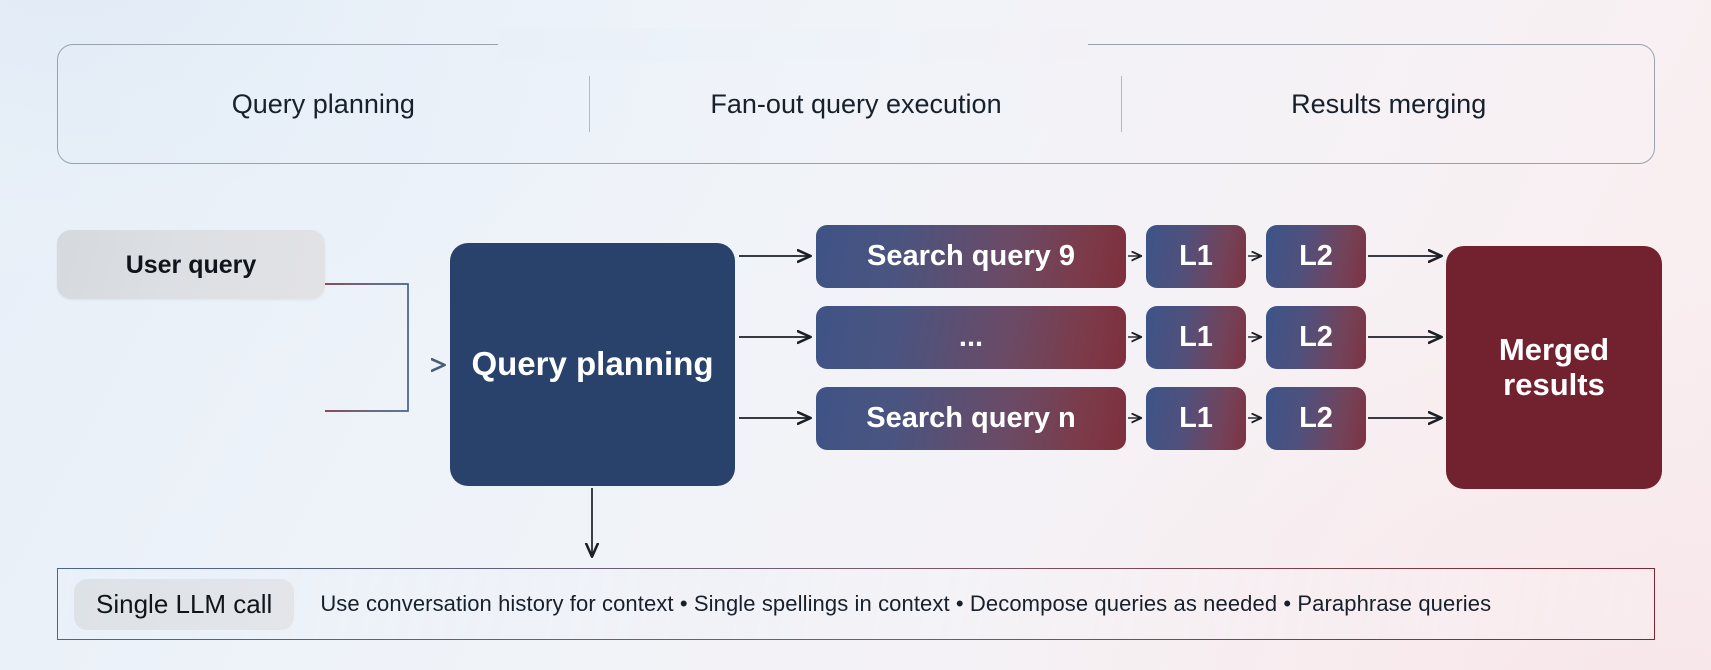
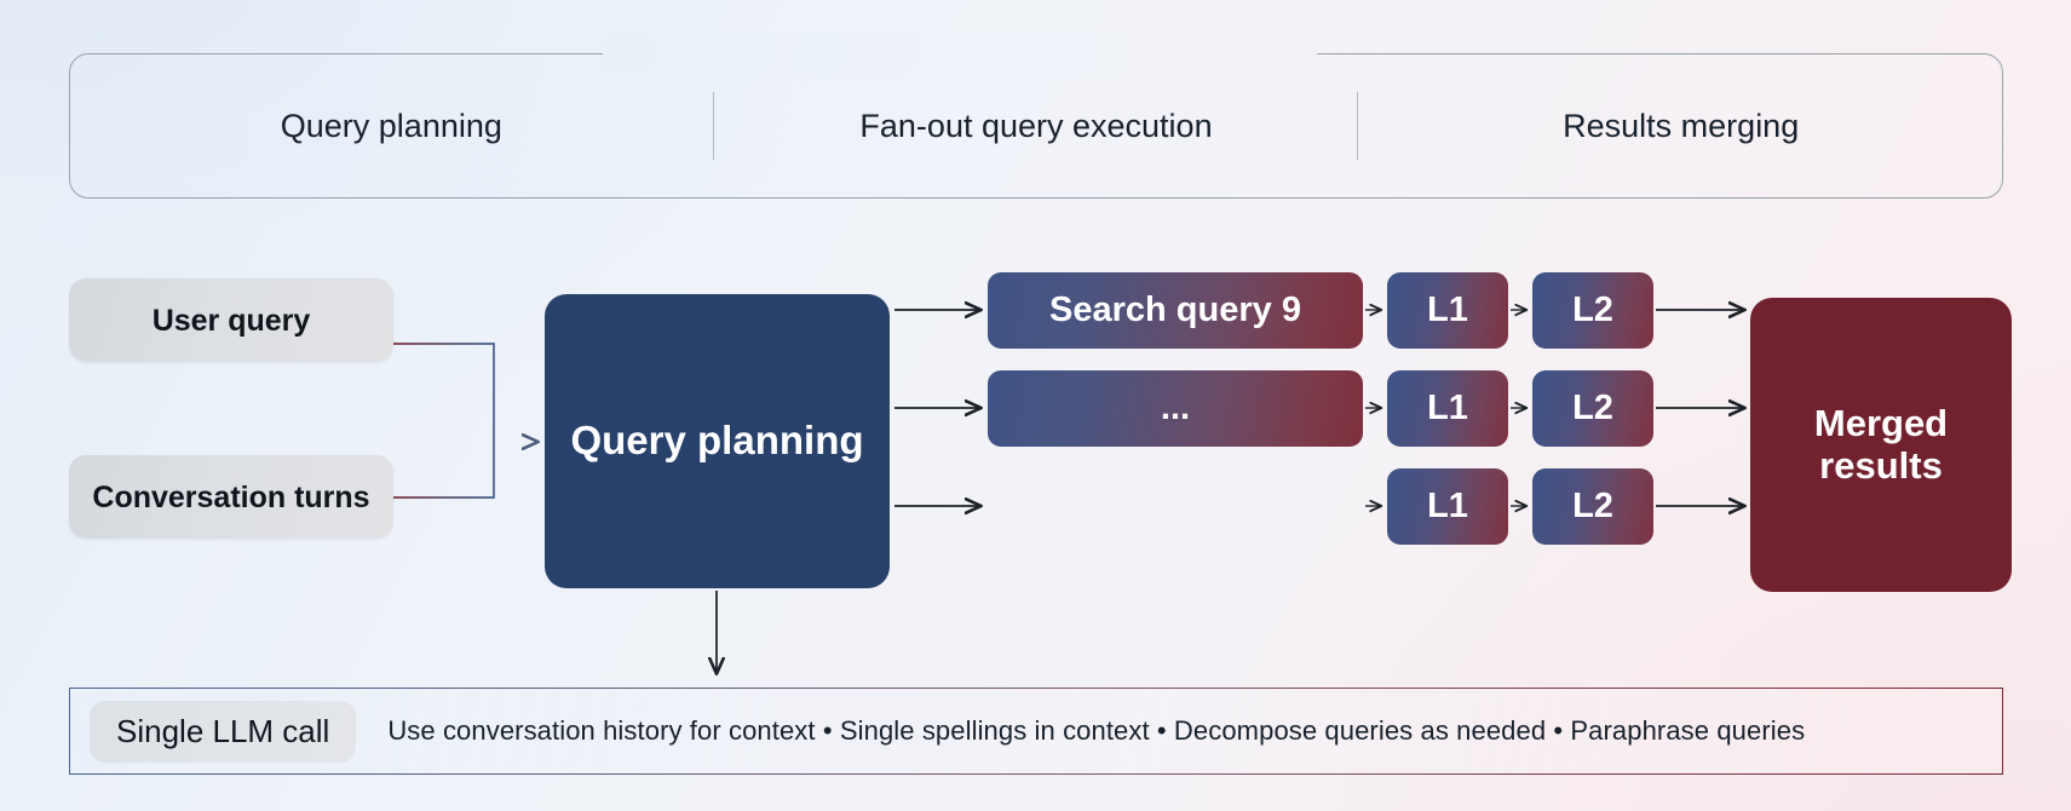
  Query planning
  Fan-out query execution
  Results merging
  User query
+ Conversation turns
  Query planning
  Search query 9
  ...
- Search query n
  L1
  L1
  L1
  L2
  L2
  L2
  Merged results
  Single LLM call
  Use conversation history for context • Single spellings in context • Decompose queries as needed • Paraphrase queries
